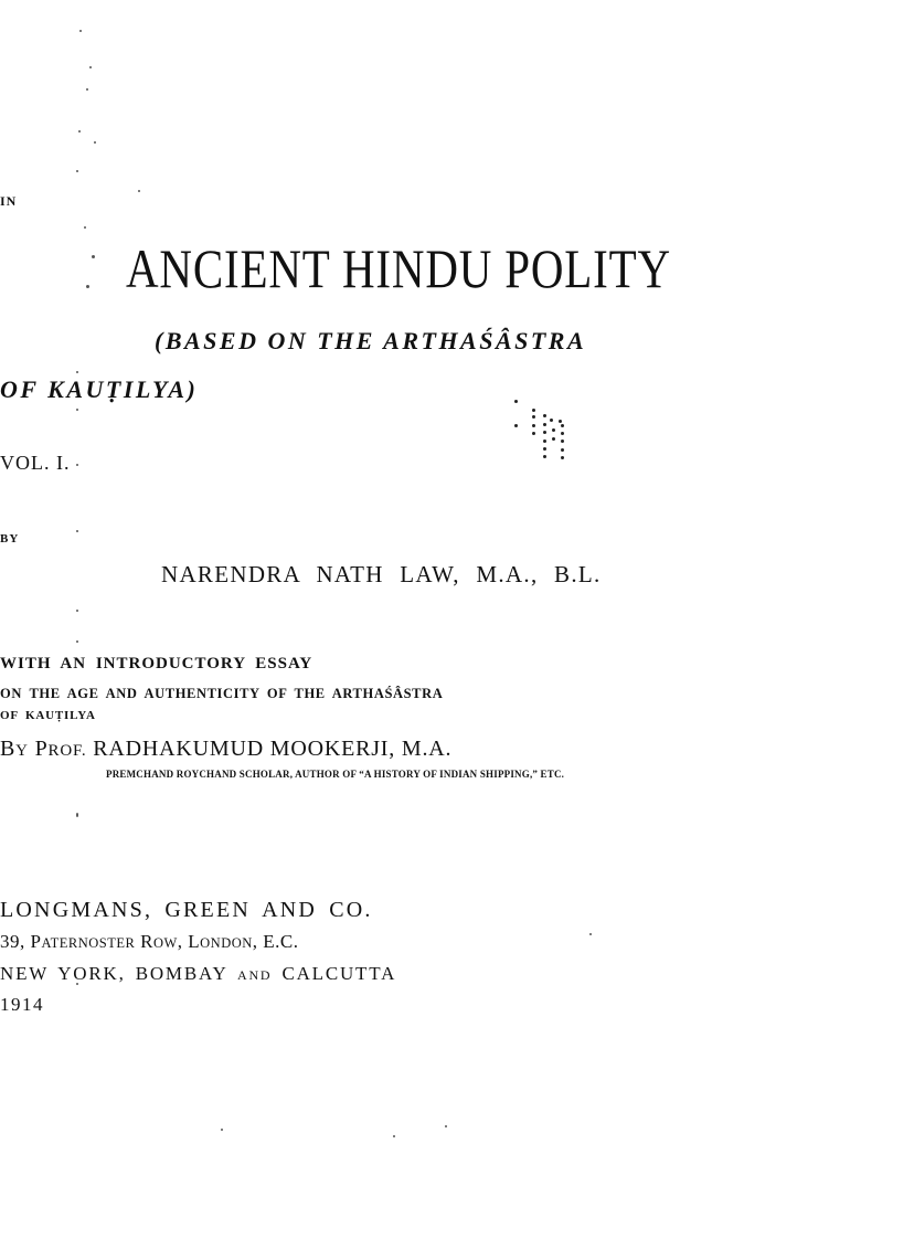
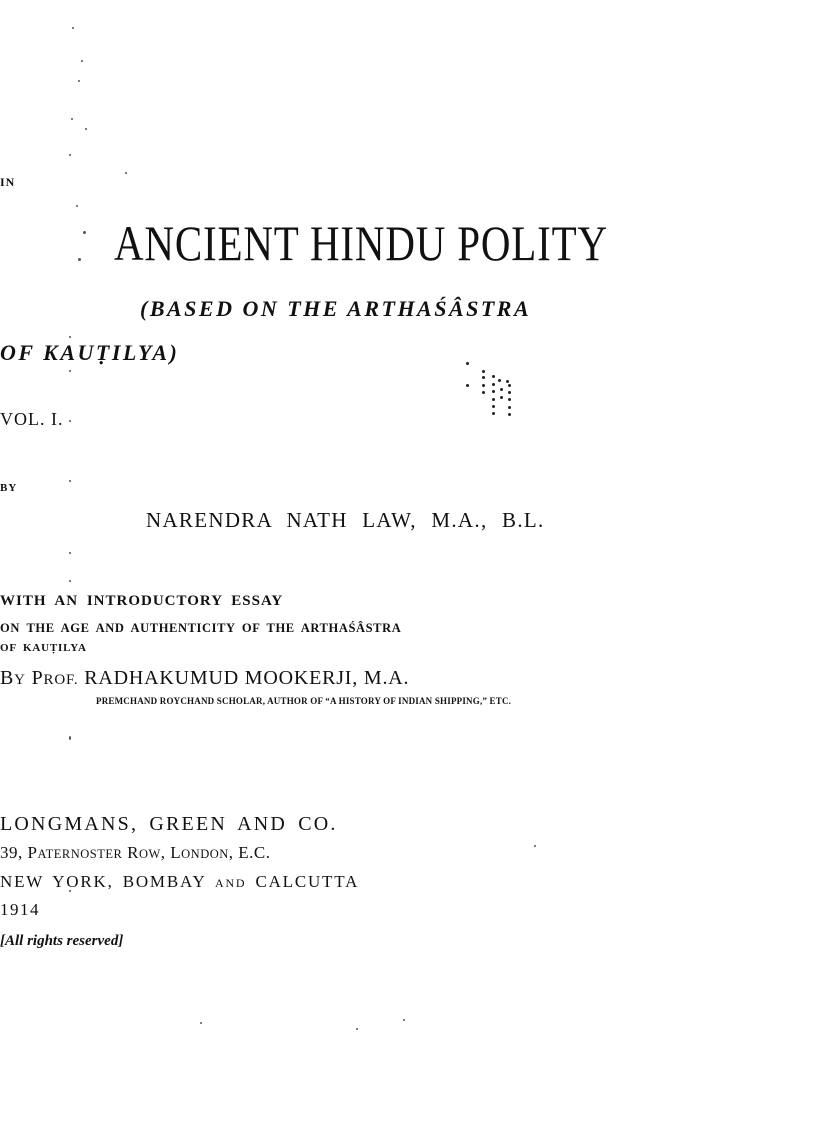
  IN
  ANCIENT HINDU POLITY
  (BASED ON THE ARTHAŚÂSTRA
  OF KAUṬILYA)
  VOL. I.
  BY
  NARENDRA NATH LAW, M.A., B.L.
  WITH AN INTRODUCTORY ESSAY
  ON THE AGE AND AUTHENTICITY OF THE ARTHAŚÂSTRA
  OF KAUṬILYA
  BY PROF. RADHAKUMUD MOOKERJI, M.A.
  PREMCHAND ROYCHAND SCHOLAR, AUTHOR OF “A HISTORY OF INDIAN SHIPPING,” ETC.
  LONGMANS, GREEN AND CO.
  39, PATERNOSTER ROW, LONDON, E.C.
  NEW YORK, BOMBAY AND CALCUTTA
  1914
+ [All rights reserved]
